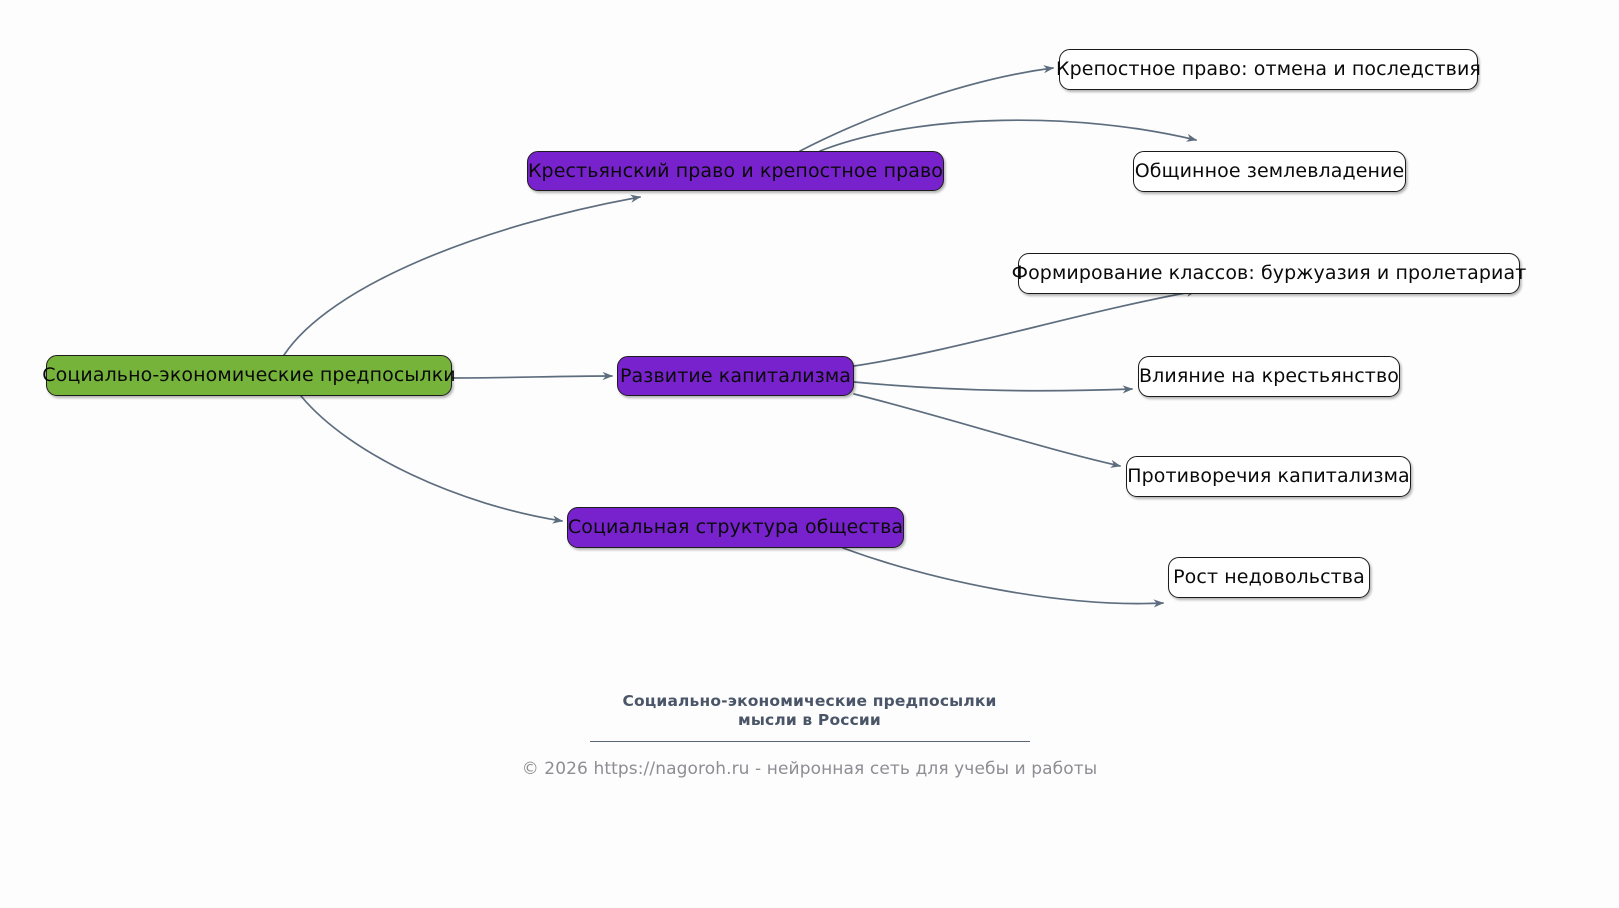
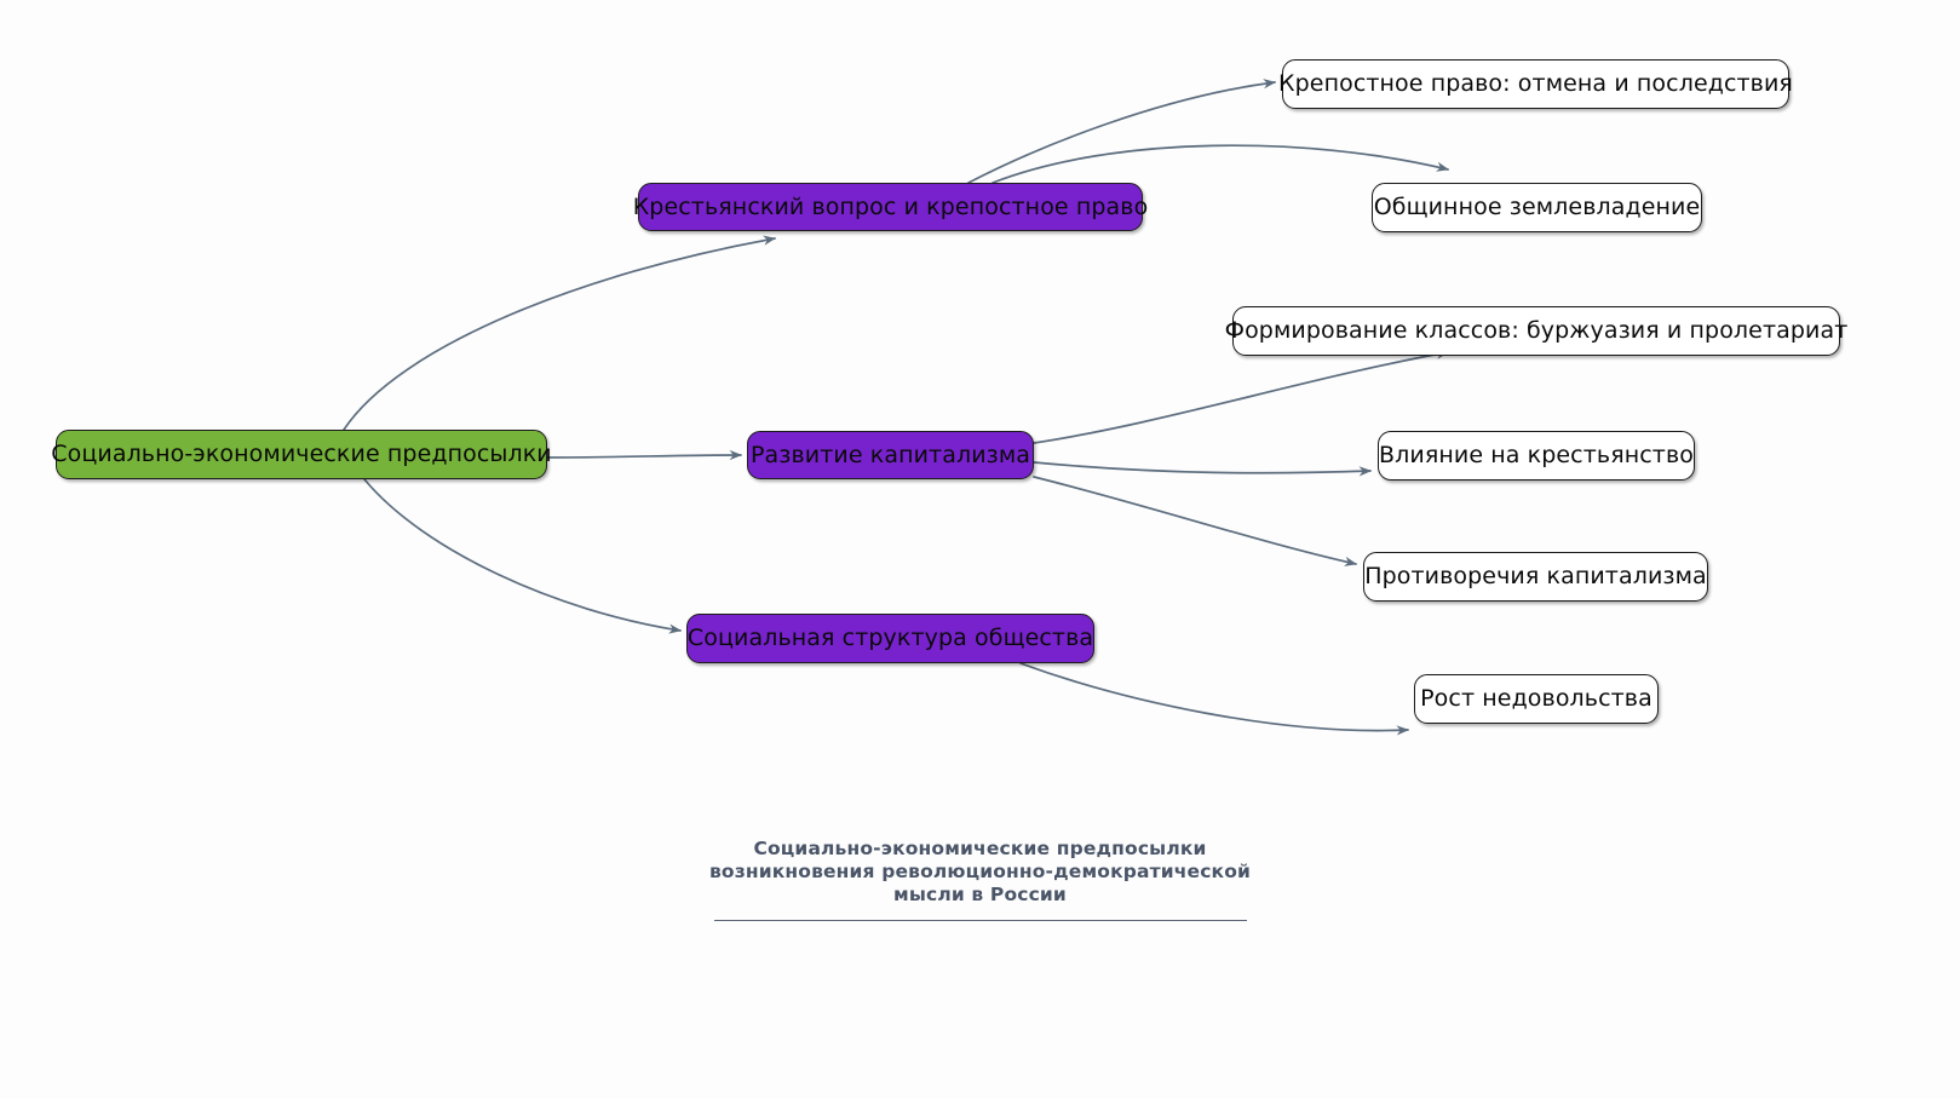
  Социально-экономические предпосылки
- Крестьянский право и крепостное право
+ Крестьянский вопрос и крепостное право
  Развитие капитализма
  Социальная структура общества
  Крепостное право: отмена и последствия
  Общинное землевладение
  Формирование классов: буржуазия и пролетариат
  Влияние на крестьянство
  Противоречия капитализма
  Рост недовольства
  Социально-экономические предпосылки
+ возникновения революционно-демократической
  мысли в России
- © 2026 https://nagoroh.ru - нейронная сеть для учебы и работы
